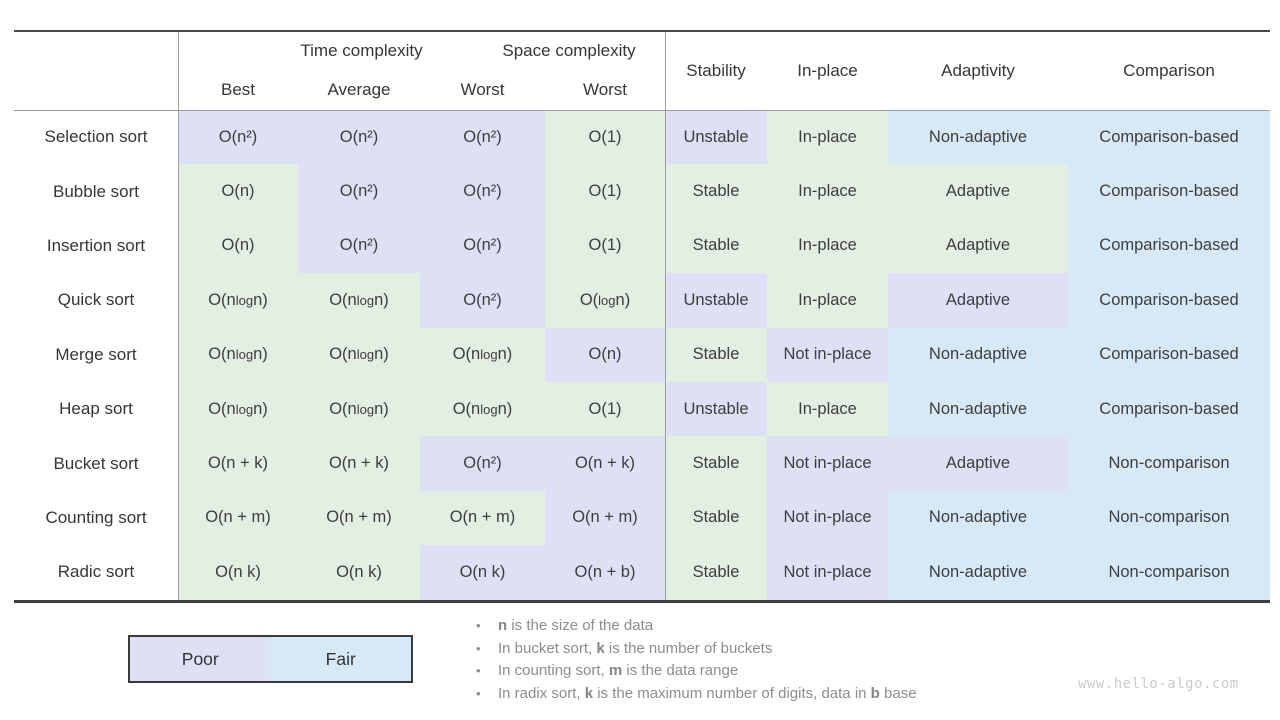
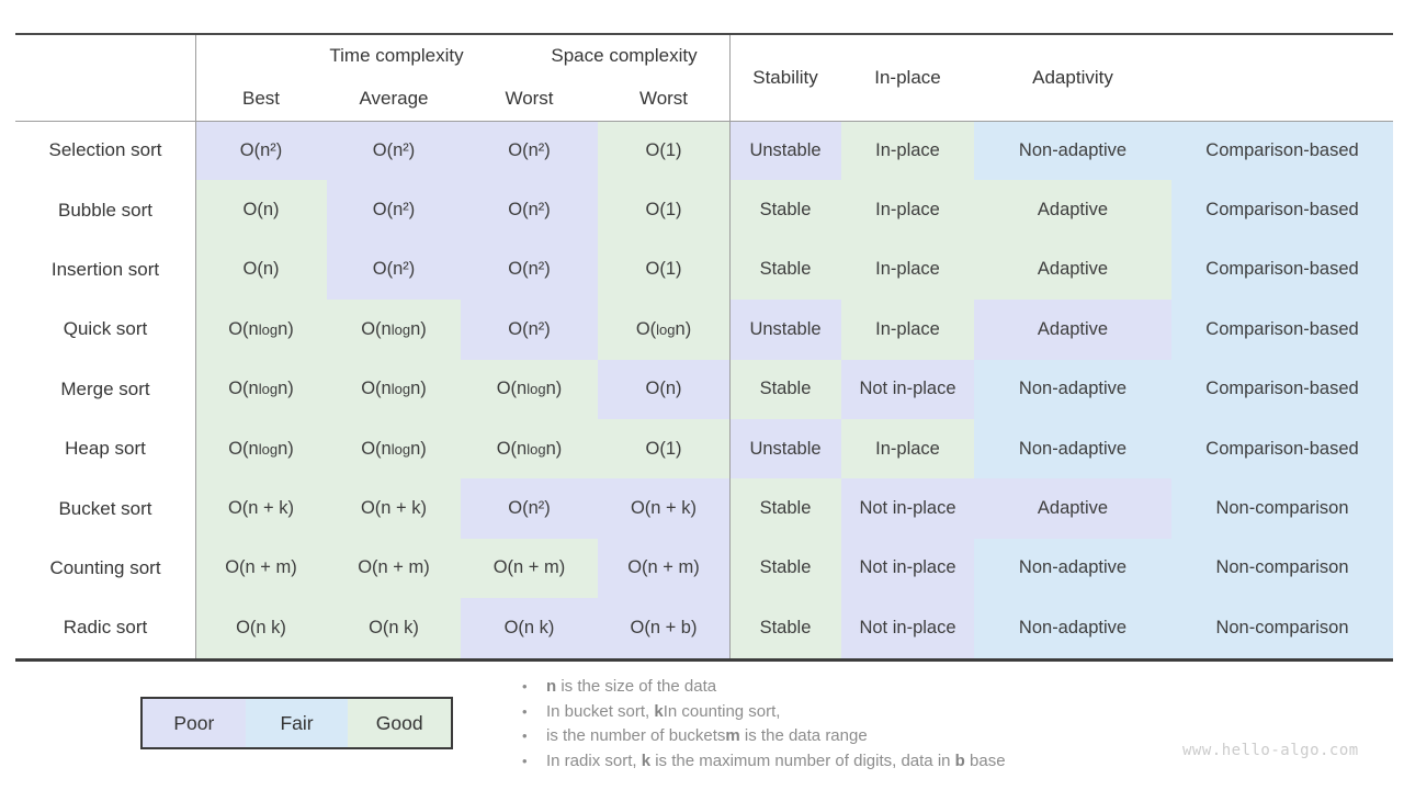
  Time complexity
  Space complexity
  Best
  Average
  Worst
  Worst
  Stability
  In-place
  Adaptivity
- Comparison
  Selection sort
  O(n²)
  O(n²)
  O(n²)
  O(1)
  Unstable
  In-place
  Non-adaptive
  Comparison-based
  Bubble sort
  O(n)
  O(n²)
  O(n²)
  O(1)
  Stable
  In-place
  Adaptive
  Comparison-based
  Insertion sort
  O(n)
  O(n²)
  O(n²)
  O(1)
  Stable
  In-place
  Adaptive
  Comparison-based
  Quick sort
  O(n
  log
  n)
  O(n
  log
  n)
  O(n²)
  O(
  log
  n)
  Unstable
  In-place
  Adaptive
  Comparison-based
  Merge sort
  O(n
  log
  n)
  O(n
  log
  n)
  O(n
  log
  n)
  O(n)
  Stable
  Not in-place
  Non-adaptive
  Comparison-based
  Heap sort
  O(n
  log
  n)
  O(n
  log
  n)
  O(n
  log
  n)
  O(1)
  Unstable
  In-place
  Non-adaptive
  Comparison-based
  Bucket sort
  O(n + k)
  O(n + k)
  O(n²)
  O(n + k)
  Stable
  Not in-place
  Adaptive
  Non-comparison
  Counting sort
  O(n + m)
  O(n + m)
  O(n + m)
  O(n + m)
  Stable
  Not in-place
  Non-adaptive
  Non-comparison
  Radic sort
  O(n k)
  O(n k)
  O(n k)
  O(n + b)
  Stable
  Not in-place
  Non-adaptive
  Non-comparison
  Poor
  Fair
+ Good
  •
  n is the size of the data
  •
- In bucket sort, k is the number of buckets
+ In bucket sort, kIn counting sort,
  •
- In counting sort, m is the data range
+ is the number of bucketsm is the data range
  •
  In radix sort, k is the maximum number of digits, data in b base
  www.hello-algo.com
